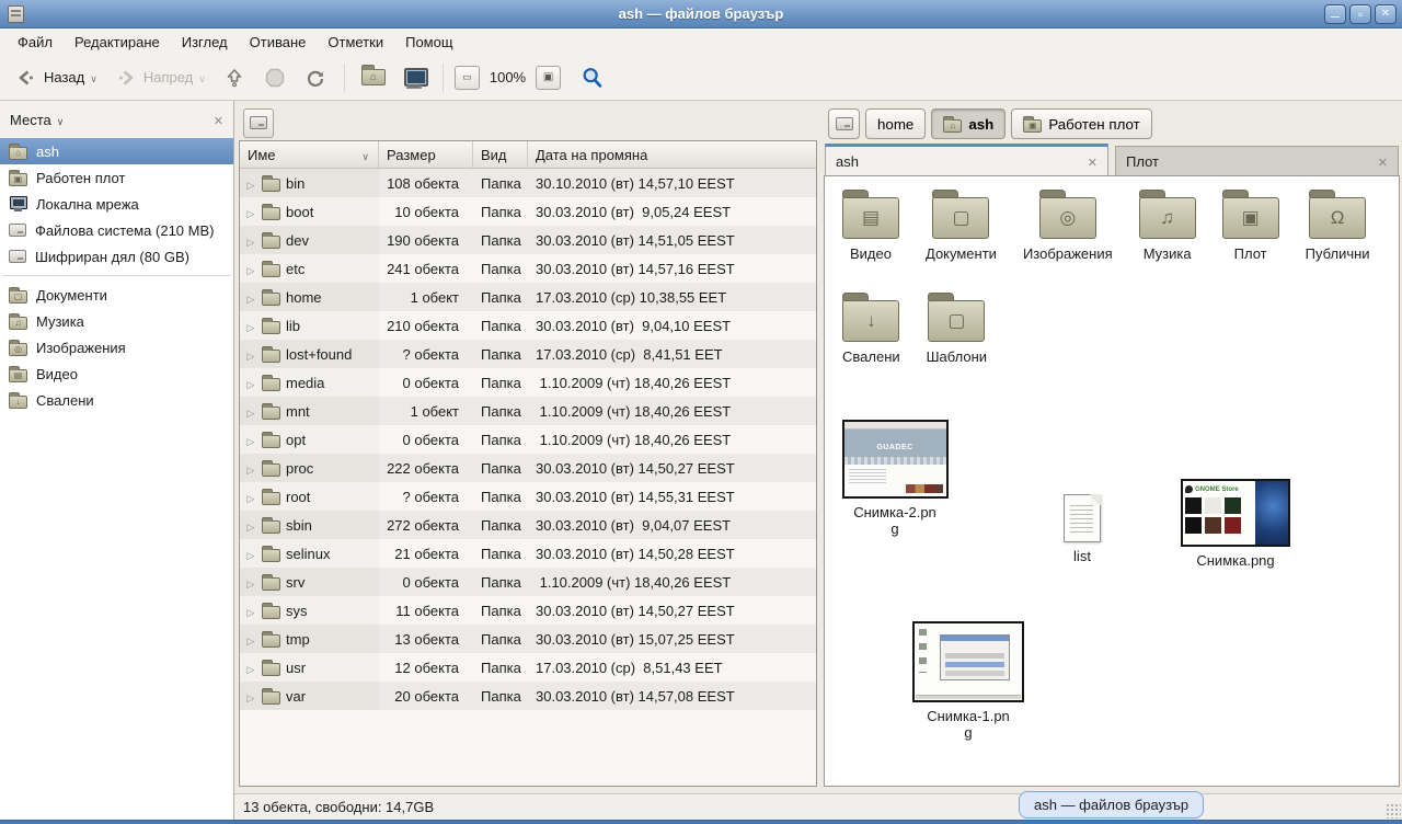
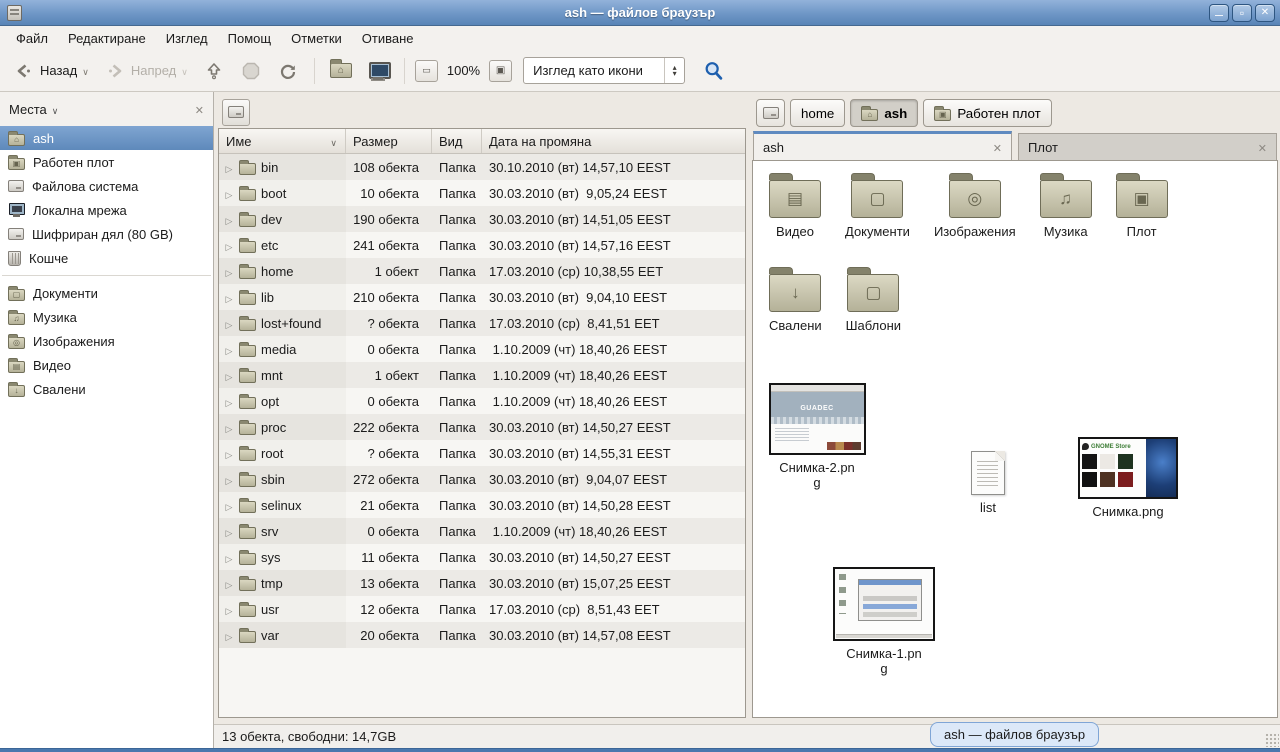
  ash — файлов браузър
  Файл
  Редактиране
  Изглед
- Отиване
+ Помощ
  Отметки
- Помощ
+ Отиване
  Назад
  Напред
  100%
+ Изглед като икони
  Места
  ⌂
  ash
  ▣
  Работен плот
+ Файлова система
  Локална мрежа
- Файлова система (210 MB)
  Шифриран дял (80 GB)
+ Кошче
  ▢
  Документи
  ♫
  Музика
  ◎
  Изображения
  ▤
  Видео
  ↓
  Свалени
  Име
  Размер
  Вид
  Дата на промяна
  bin
  108 обекта
  Папка
  30.10.2010 (вт) 14,57,10 EEST
  boot
  10 обекта
  Папка
  30.03.2010 (вт) 9,05,24 EEST
  dev
  190 обекта
  Папка
  30.03.2010 (вт) 14,51,05 EEST
  etc
  241 обекта
  Папка
  30.03.2010 (вт) 14,57,16 EEST
  home
  1 обект
  Папка
  17.03.2010 (ср) 10,38,55 EET
  lib
  210 обекта
  Папка
  30.03.2010 (вт) 9,04,10 EEST
  lost+found
  ? обекта
  Папка
  17.03.2010 (ср) 8,41,51 EET
  media
  0 обекта
  Папка
  1.10.2009 (чт) 18,40,26 EEST
  mnt
  1 обект
  Папка
  1.10.2009 (чт) 18,40,26 EEST
  opt
  0 обекта
  Папка
  1.10.2009 (чт) 18,40,26 EEST
  proc
  222 обекта
  Папка
  30.03.2010 (вт) 14,50,27 EEST
  root
  ? обекта
  Папка
  30.03.2010 (вт) 14,55,31 EEST
  sbin
  272 обекта
  Папка
  30.03.2010 (вт) 9,04,07 EEST
  selinux
  21 обекта
  Папка
  30.03.2010 (вт) 14,50,28 EEST
  srv
  0 обекта
  Папка
  1.10.2009 (чт) 18,40,26 EEST
  sys
  11 обекта
  Папка
  30.03.2010 (вт) 14,50,27 EEST
  tmp
  13 обекта
  Папка
  30.03.2010 (вт) 15,07,25 EEST
  usr
  12 обекта
  Папка
  17.03.2010 (ср) 8,51,43 EET
  var
  20 обекта
  Папка
  30.03.2010 (вт) 14,57,08 EEST
  home
  ⌂
  ash
  ▣
  Работен плот
  ash
  Плот
  ▤
  Видео
  ▢
  Документи
  ◎
  Изображения
  ♫
  Музика
  ▣
  Плот
- Ω
- Публични
  ↓
  Свалени
  ▢
  Шаблони
  Снимка-2.png
  list
  Снимка.png
  Снимка-1.png
  13 обекта, свободни: 14,7GB
  ash — файлов браузър
